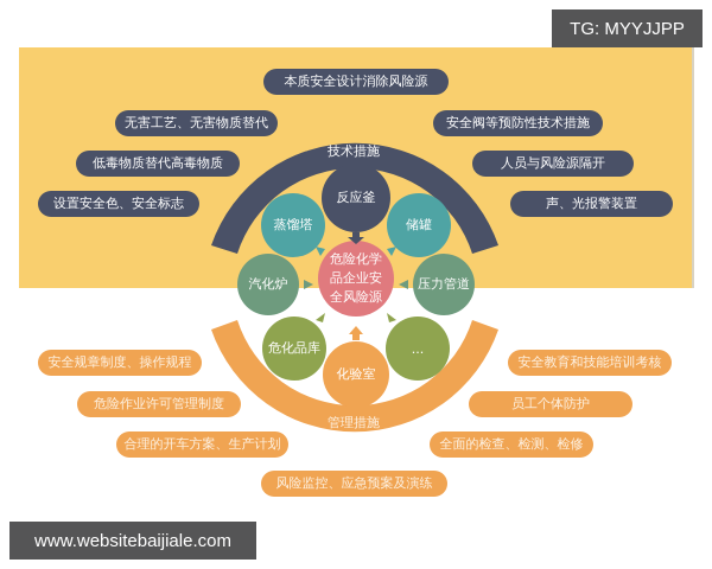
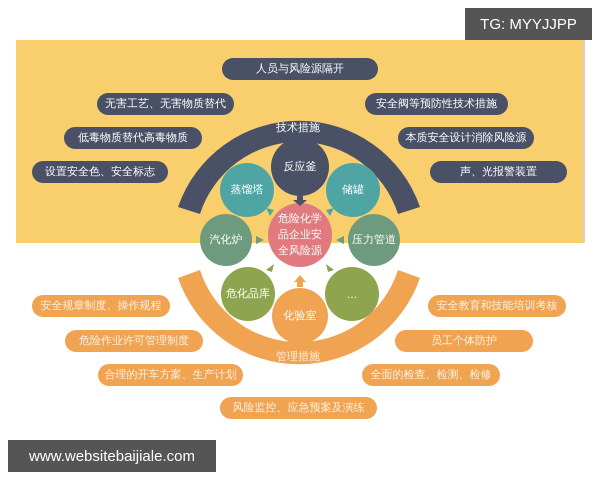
  技术措施
  管理措施
- 本质安全设计消除风险源
+ 人员与风险源隔开
  无害工艺、无害物质替代
  安全阀等预防性技术措施
  低毒物质替代高毒物质
- 人员与风险源隔开
+ 本质安全设计消除风险源
  设置安全色、安全标志
  声、光报警装置
  安全规章制度、操作规程
  安全教育和技能培训考核
  危险作业许可管理制度
  员工个体防护
  合理的开车方案、生产计划
  全面的检查、检测、检修
  风险监控、应急预案及演练
  反应釜
  蒸馏塔
  储罐
  汽化炉
  压力管道
  危化品库
  ...
  化验室
  危险化学
  品企业安
  全风险源
  TG: MYYJJPP
  www.websitebaijiale.com
